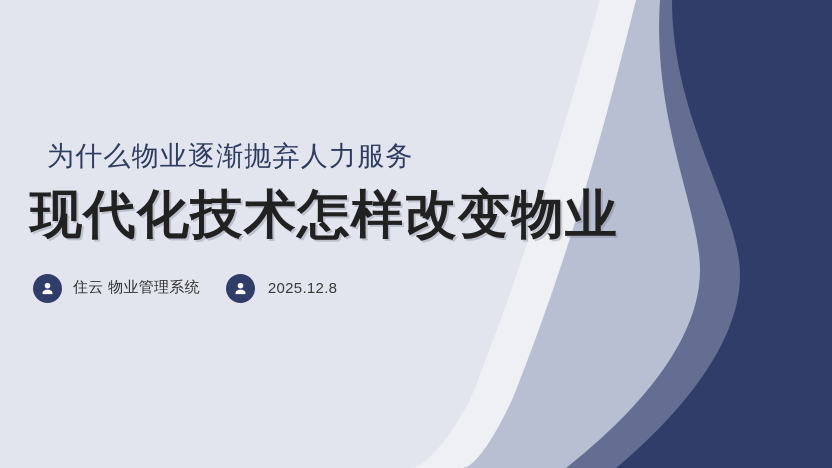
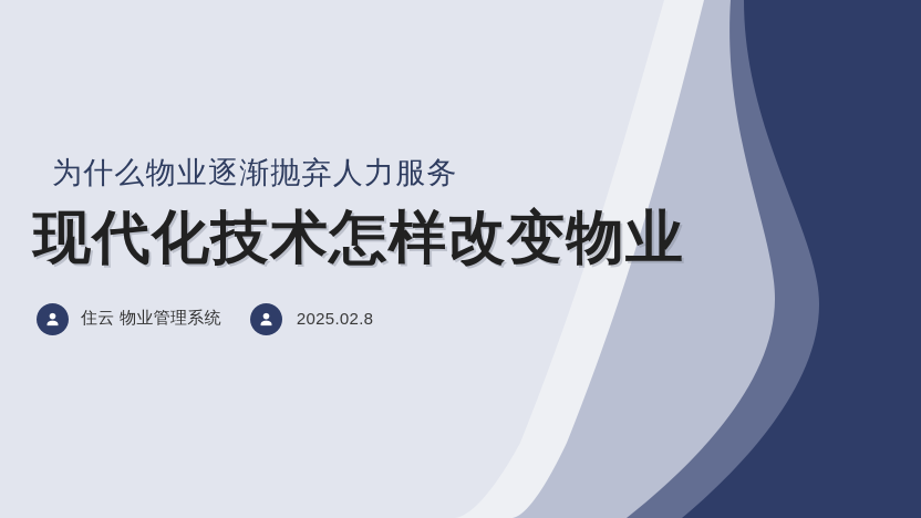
  为什么物业逐渐抛弃人力服务
  现代化技术怎样改变物业
  住云 物业管理系统
- 2025.12.8
+ 2025.02.8
